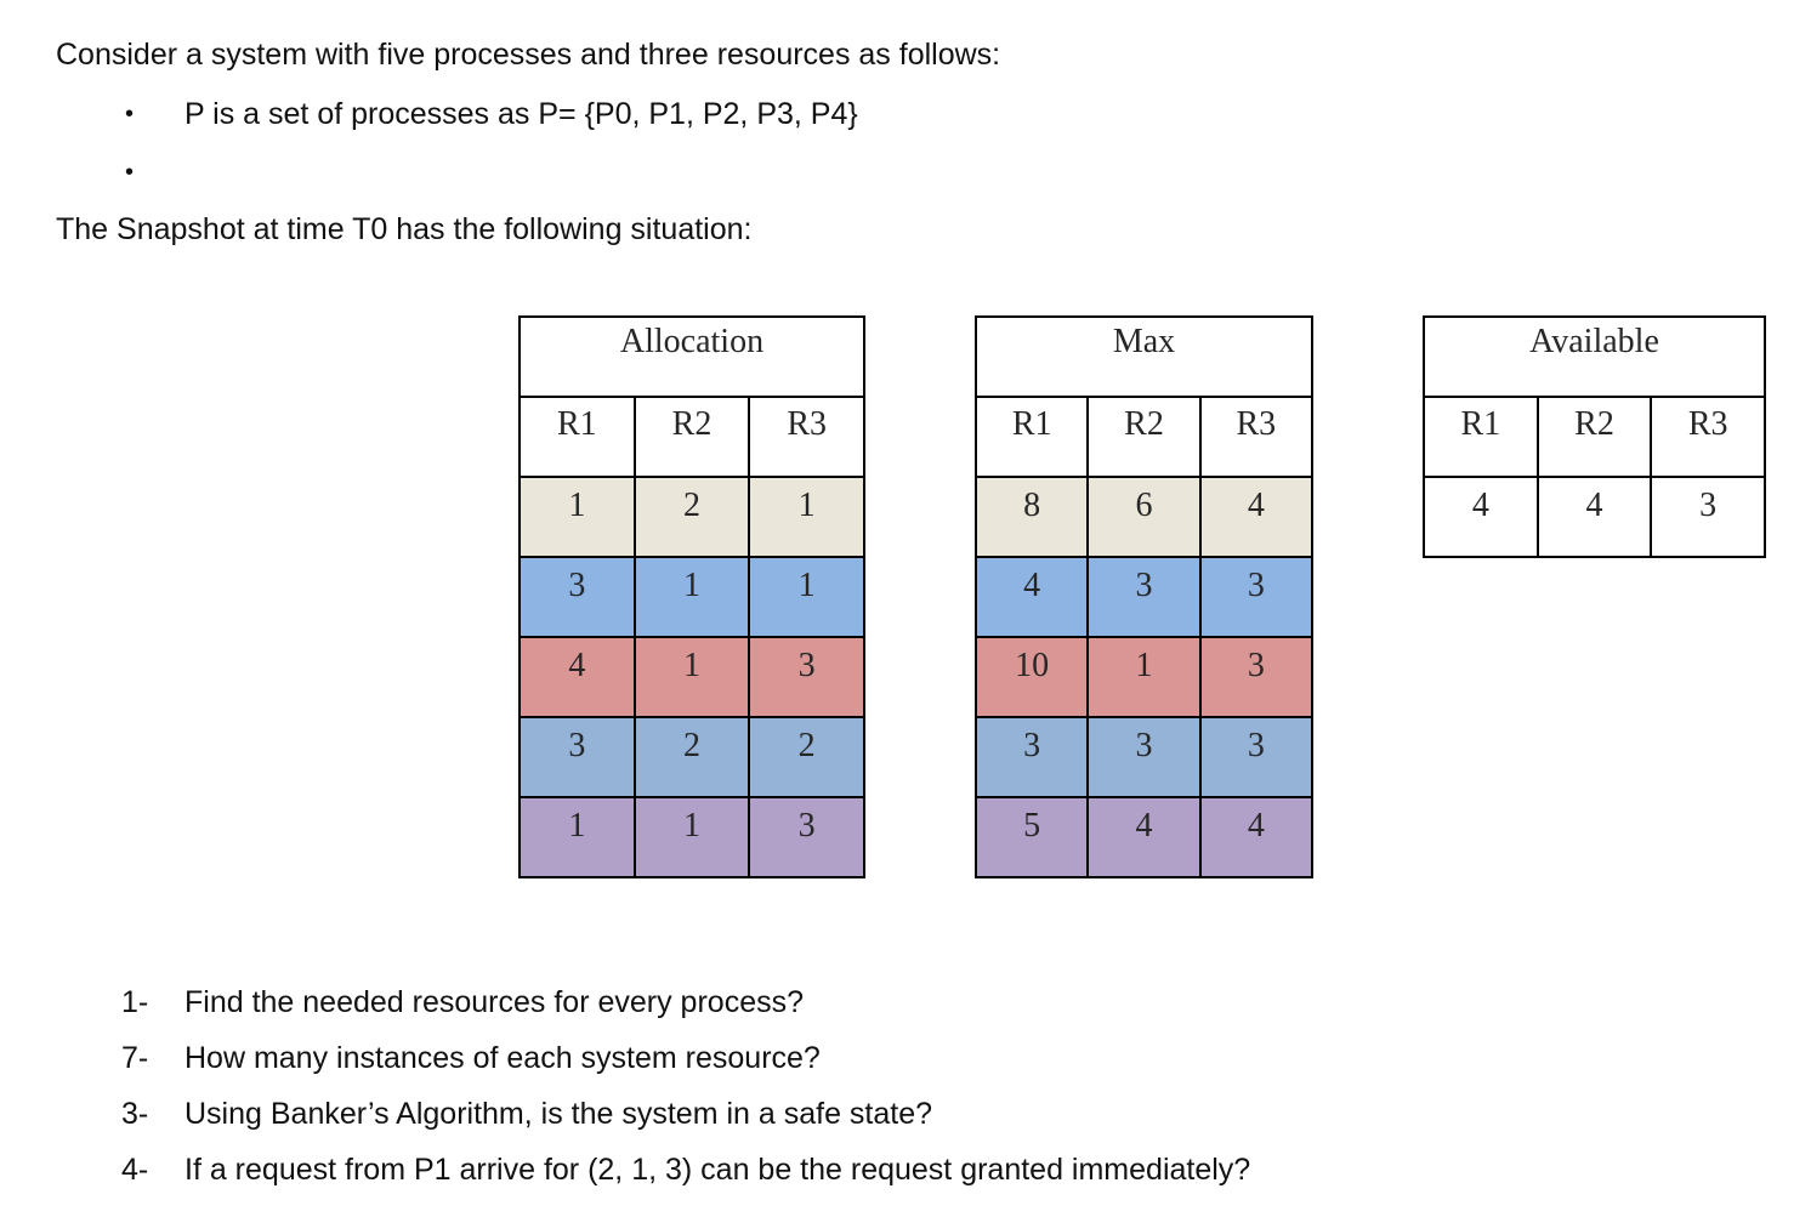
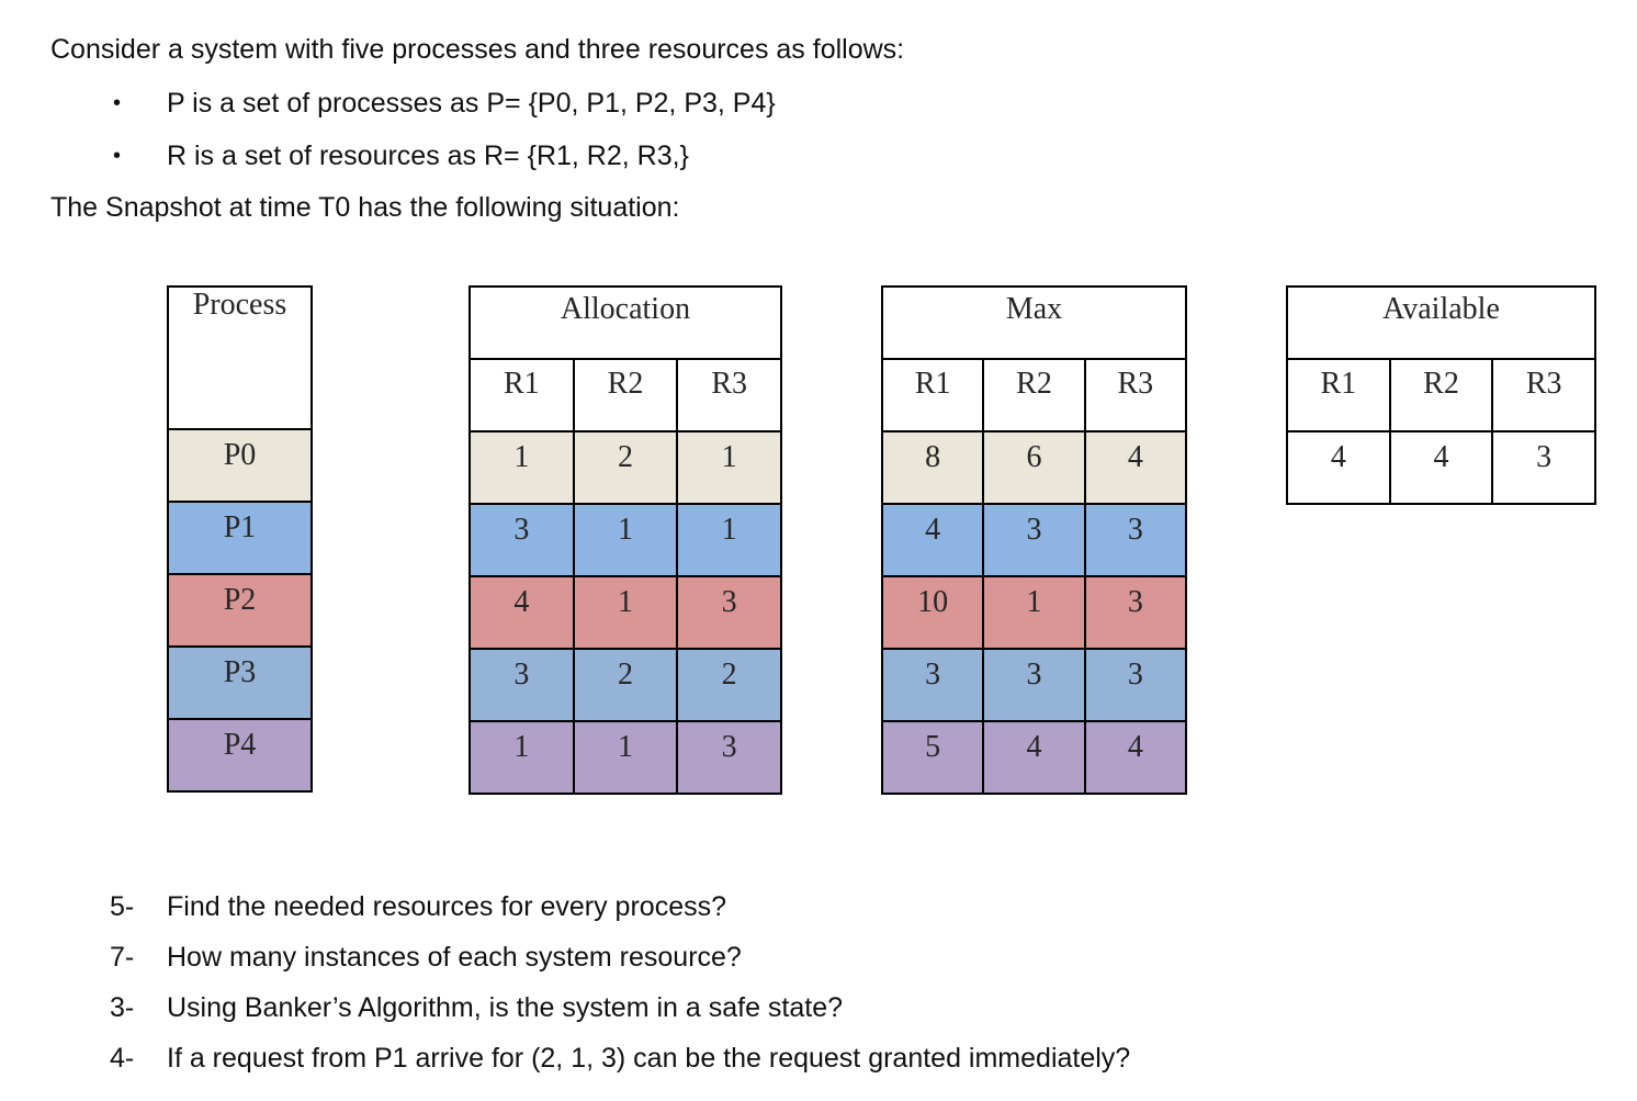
  Consider a system with five processes and three resources as follows:
  •
  P is a set of processes as P= {P0, P1, P2, P3, P4}
  •
+ R is a set of resources as R= {R1, R2, R3,}
  The Snapshot at time T0 has the following situation:
+ Process
+ P0
+ P1
+ P2
+ P3
+ P4
  Allocation
  R1	R2	R3
  1	2	1
  3	1	1
  4	1	3
  3	2	2
  1	1	3
  Max
  R1	R2	R3
  8	6	4
  4	3	3
  10	1	3
  3	3	3
  5	4	4
  Available
  R1	R2	R3
  4	4	3
- 1-
+ 5-
  Find the needed resources for every process?
  7-
  How many instances of each system resource?
  3-
  Using Banker’s Algorithm, is the system in a safe state?
  4-
  If a request from P1 arrive for (2, 1, 3) can be the request granted immediately?
